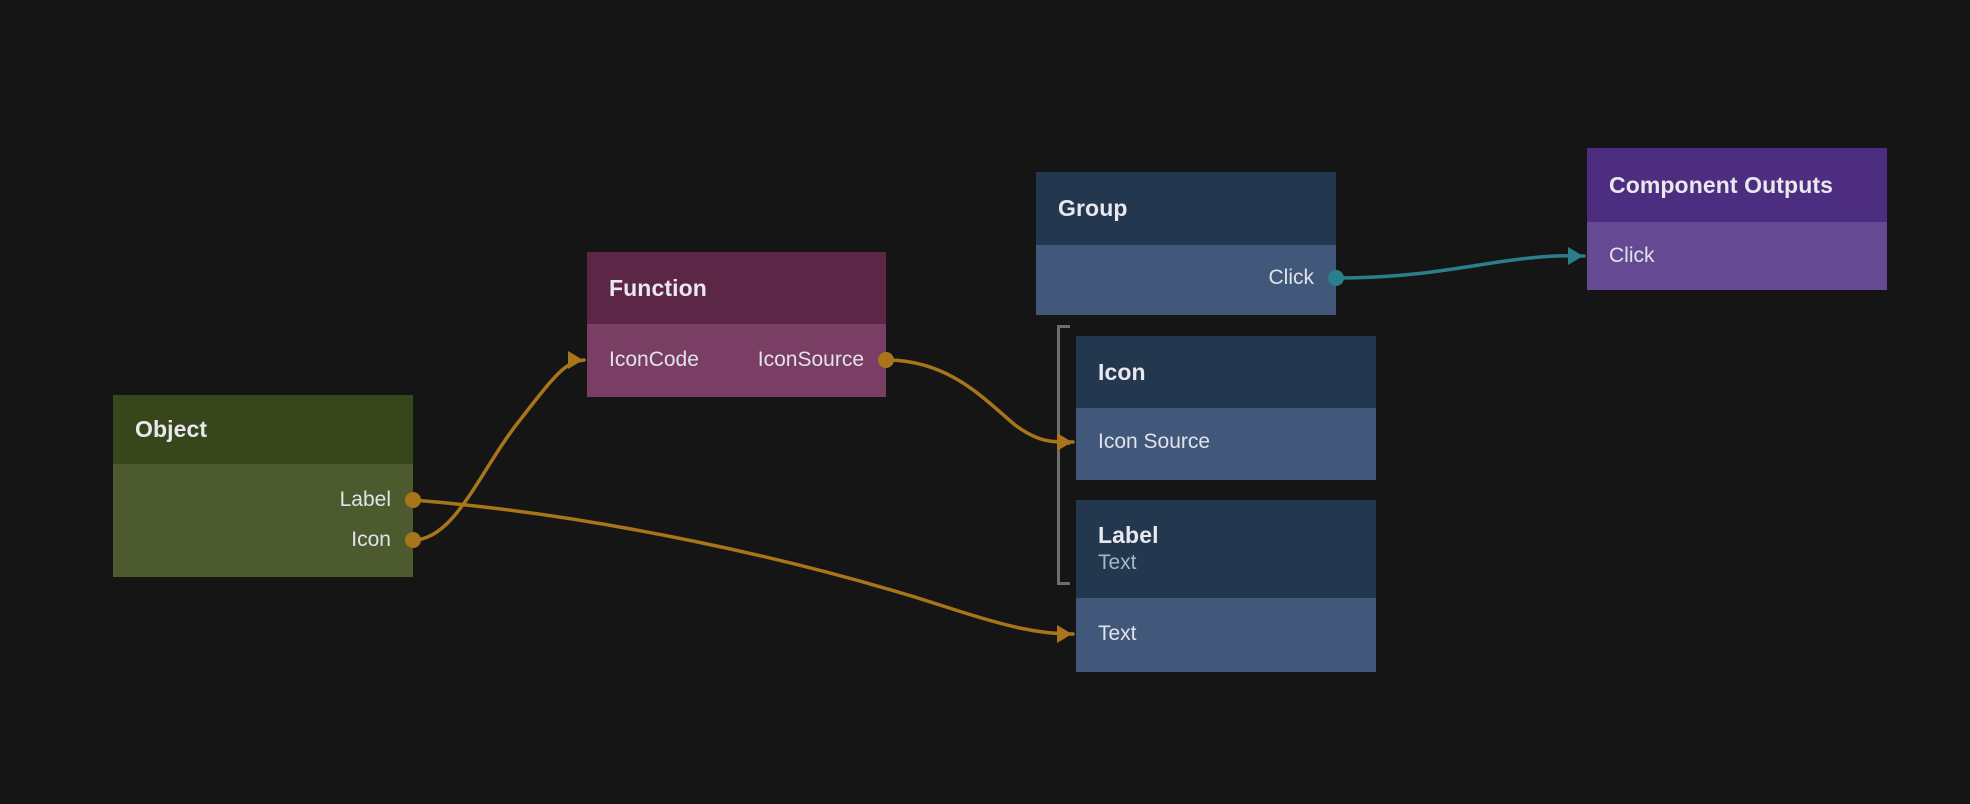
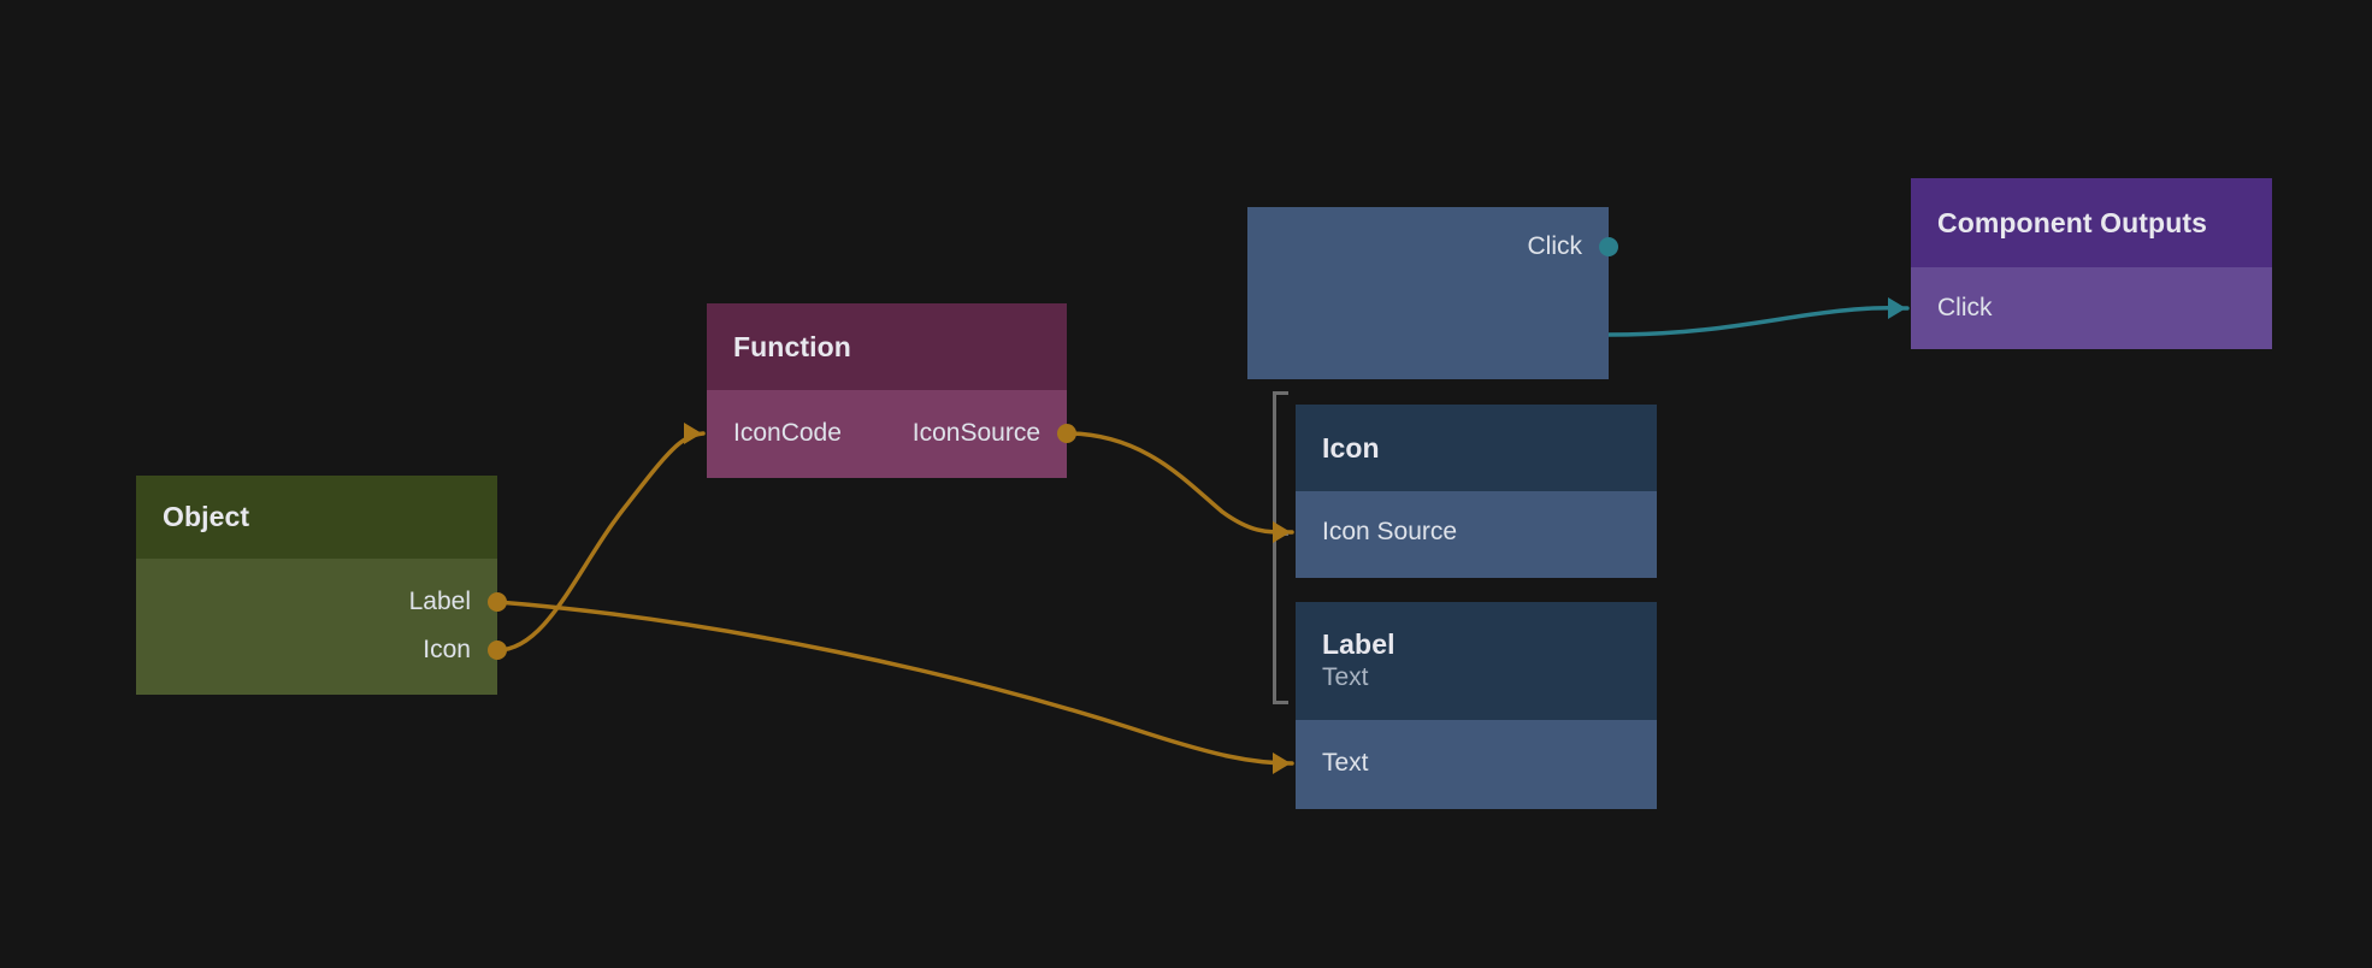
  Object
  Label
  Icon
  Function
  IconCode
  IconSource
- Group
  Click
  Component Outputs
  Click
  Icon
  Icon Source
  Label
  Text
  Text
